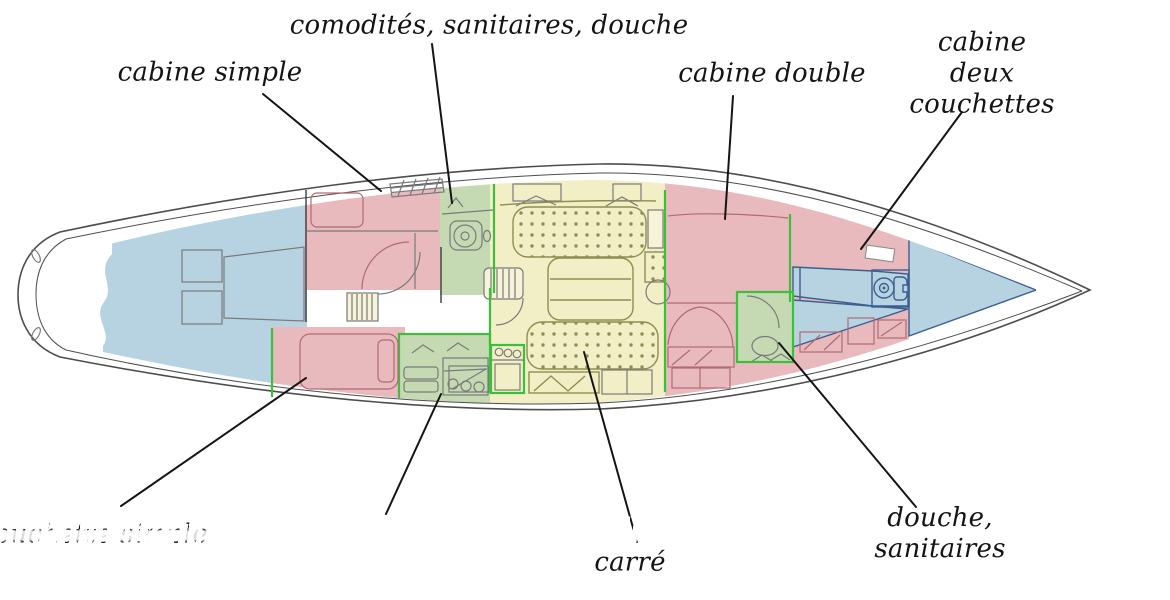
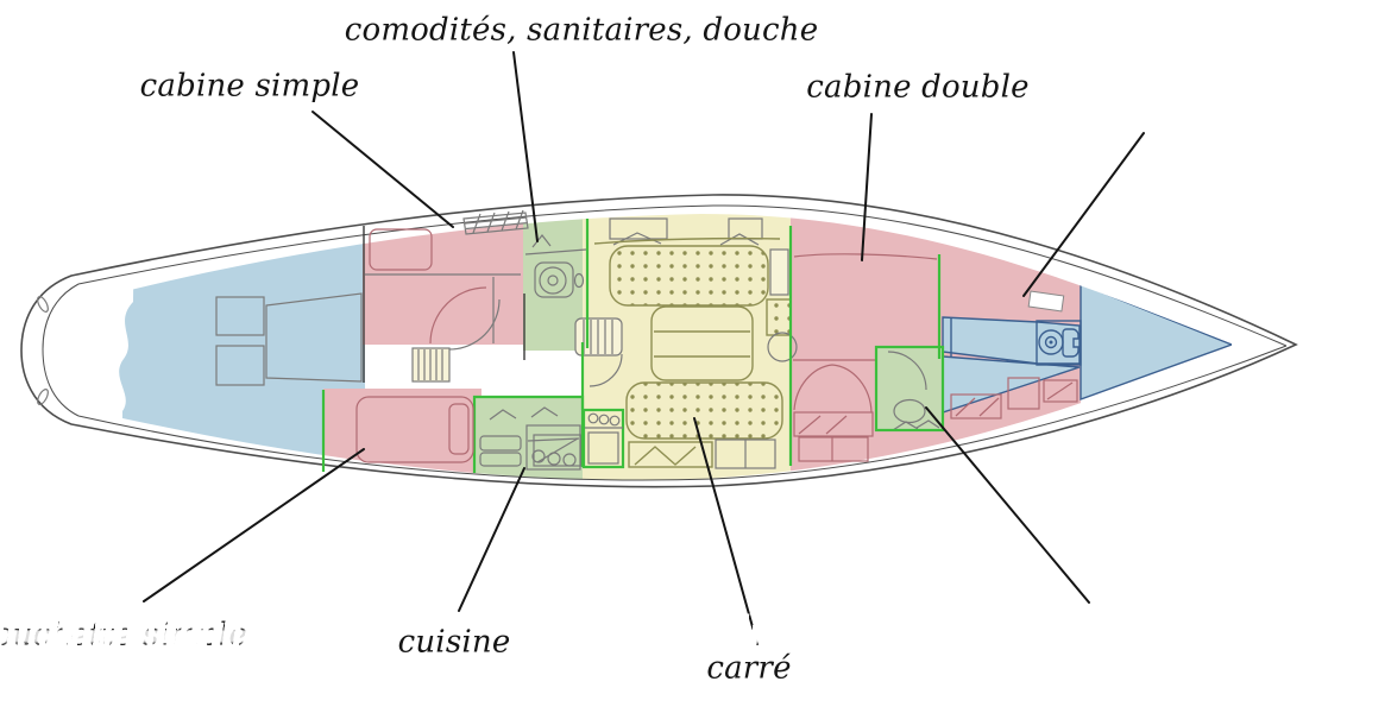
  comodités, sanitaires, douche
  cabine simple
  cabine double
- cabine
- deux couchettes
  ouchette simple
+ cuisine
  carré
- douche, sanitaires
